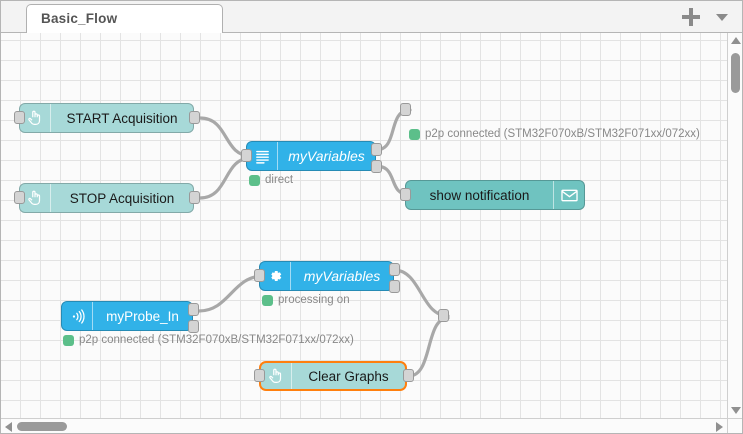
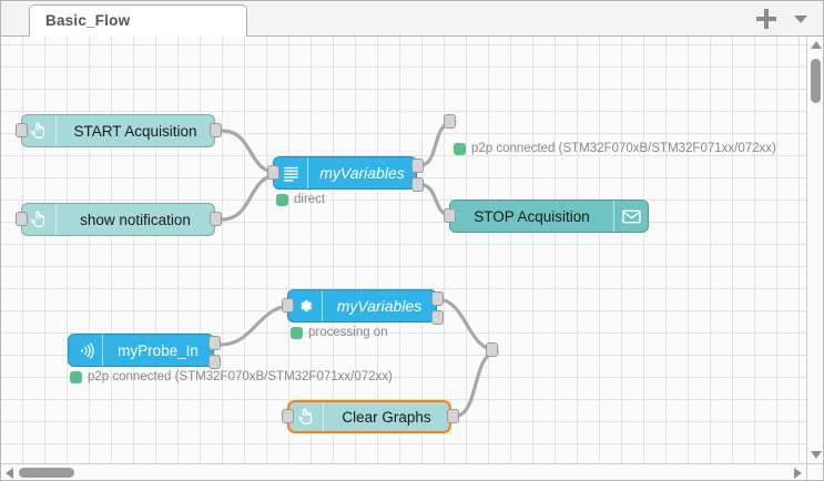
  Basic_Flow
  START Acquisition
- STOP Acquisition
+ show notification
  myVariables
  direct
  p2p connected (STM32F070xB/STM32F071xx/072xx)
- show notification
+ STOP Acquisition
  myVariables
  processing on
  myProbe_In
  p2p connected (STM32F070xB/STM32F071xx/072xx)
  Clear Graphs
